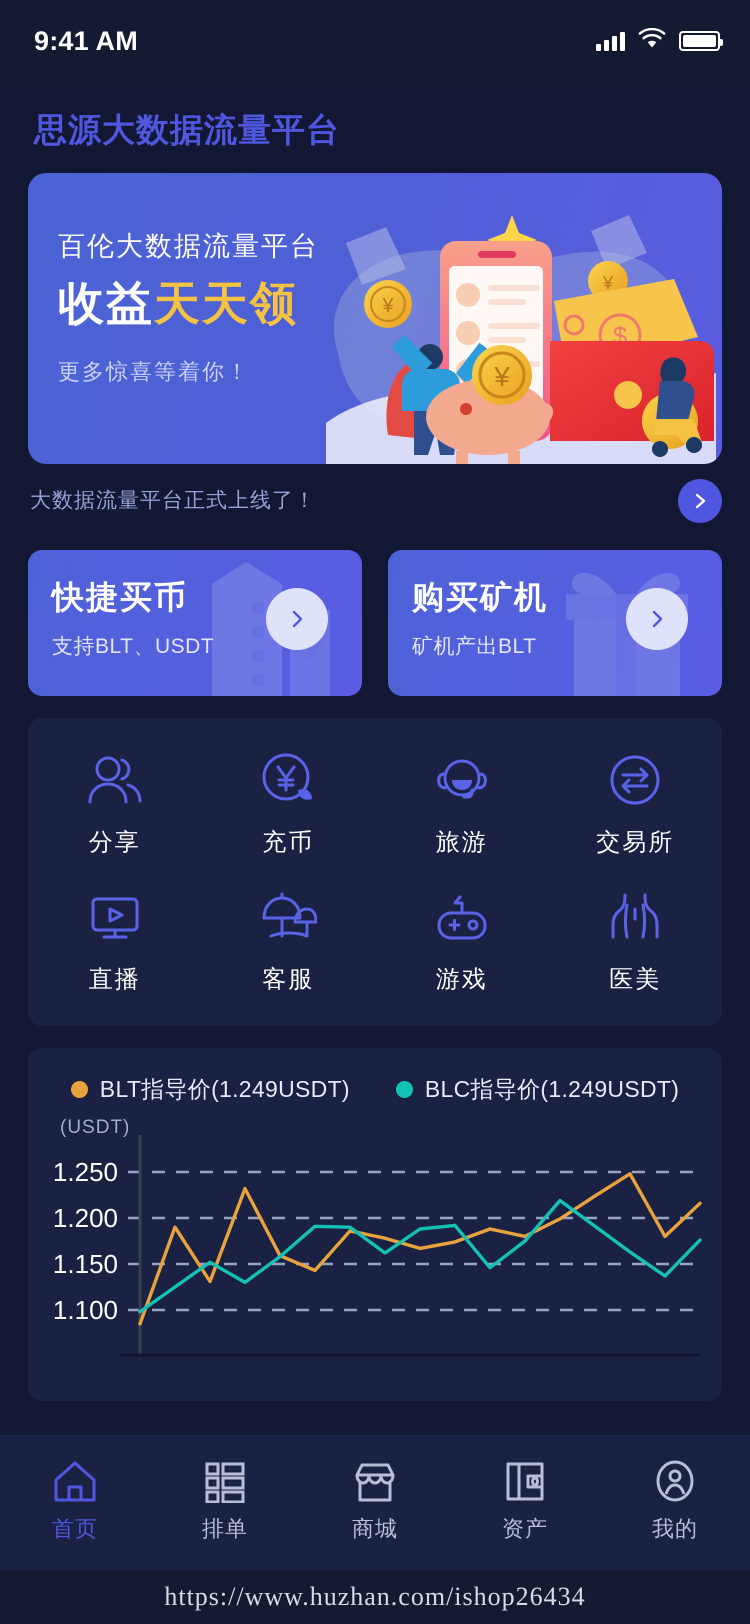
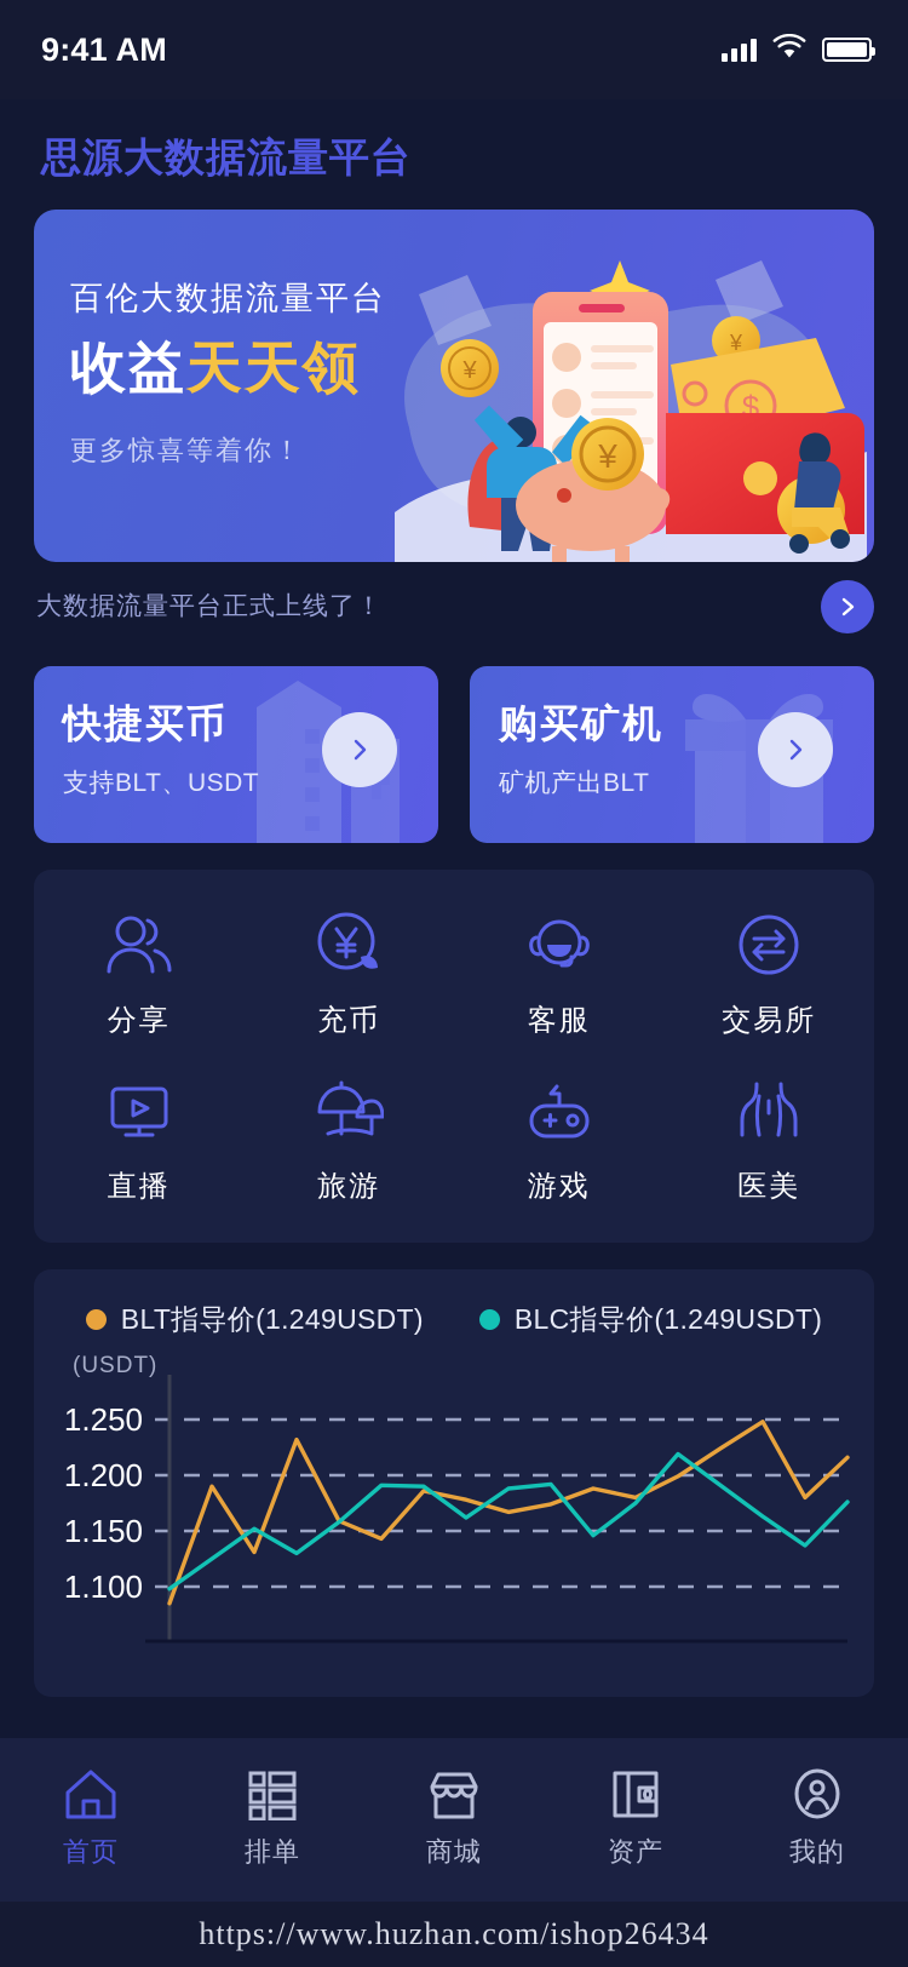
  9:41 AM
  思源大数据流量平台
  ¥
  ¥
  $
  ¥
  百伦大数据流量平台
  收益天天领
  更多惊喜等着你！
  大数据流量平台正式上线了！
  快捷买币
  支持BLT、USDT
  购买矿机
  矿机产出BLT
  分享
  充币
- 旅游
+ 客服
  交易所
  直播
- 客服
+ 旅游
  游戏
  医美
  BLT指导价(1.249USDT)
  BLC指导价(1.249USDT)
  (USDT)
  1.250
  1.200
  1.150
  1.100
  首页
  排单
  商城
  资产
  我的
  https://www.huzhan.com/ishop26434
